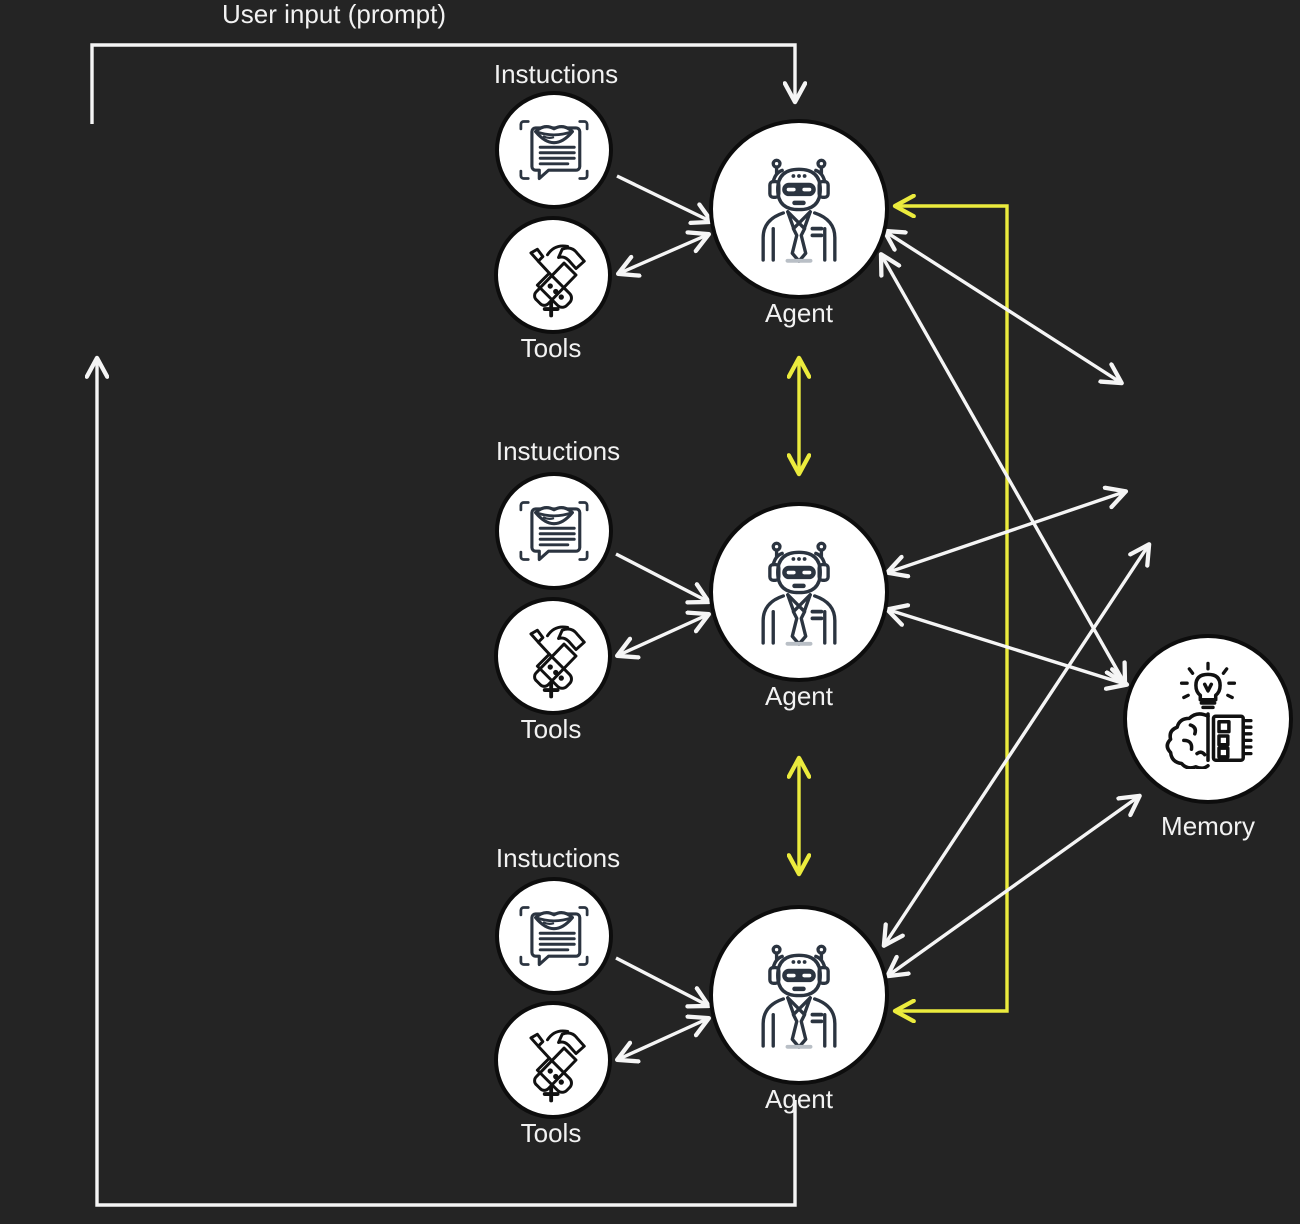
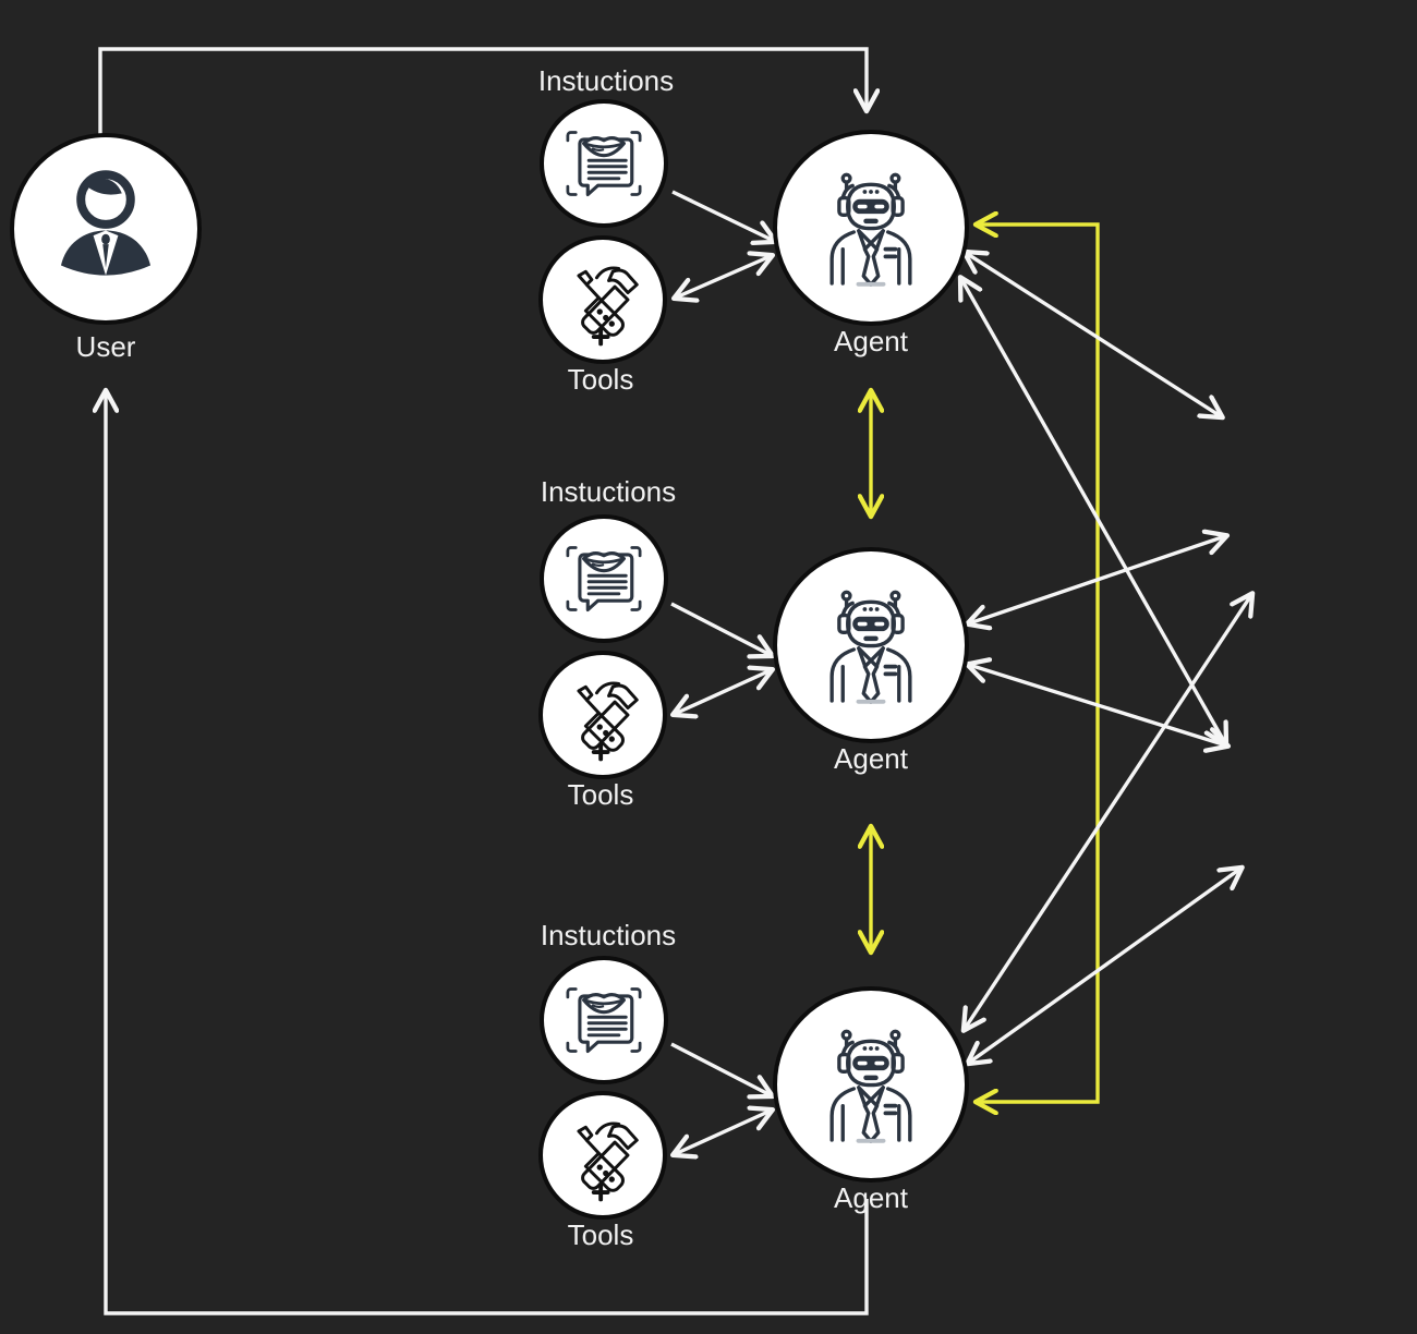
+ User
  Instuctions
  Tools
  Agent
  Instuctions
  Tools
  Agent
  Instuctions
  Tools
  Agent
- Memory
- User input (prompt)
